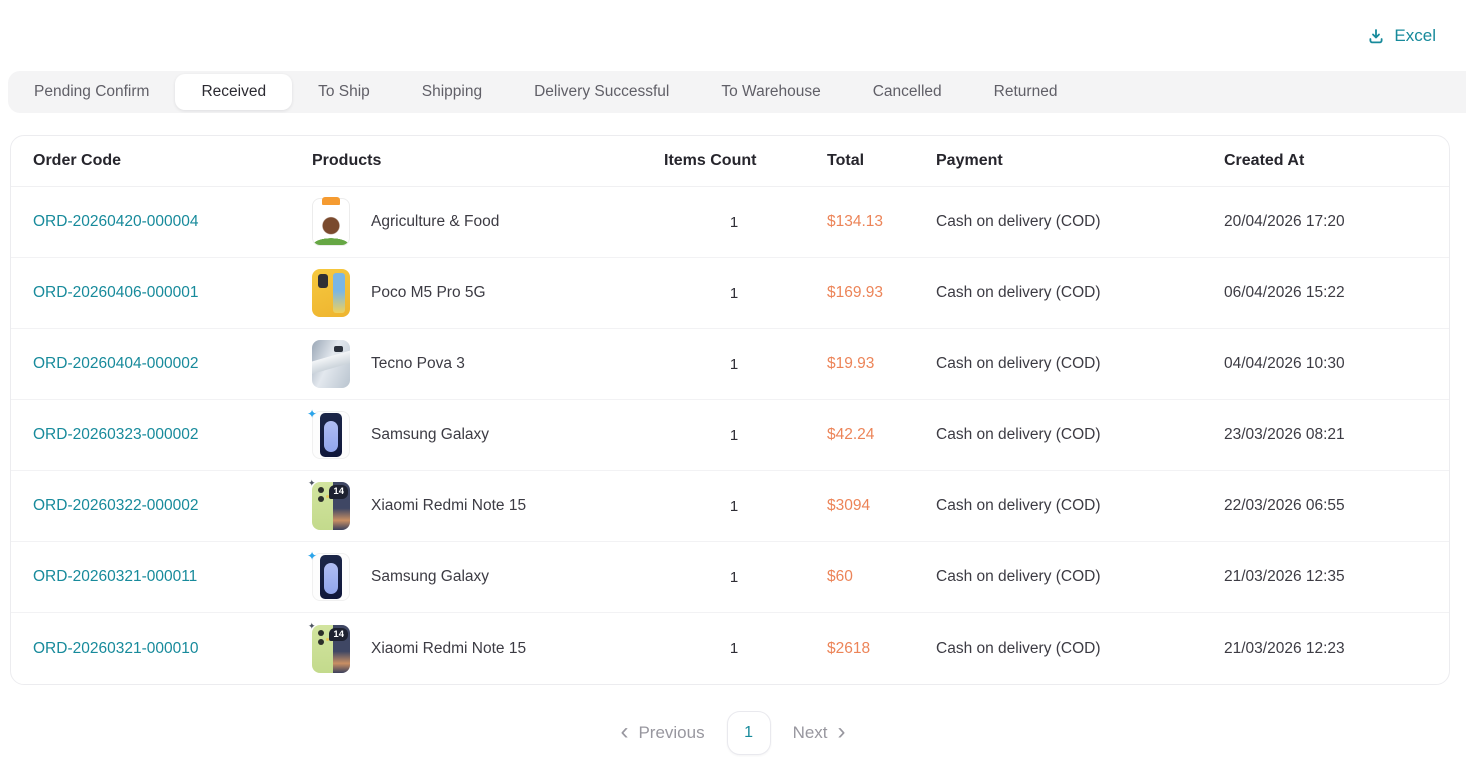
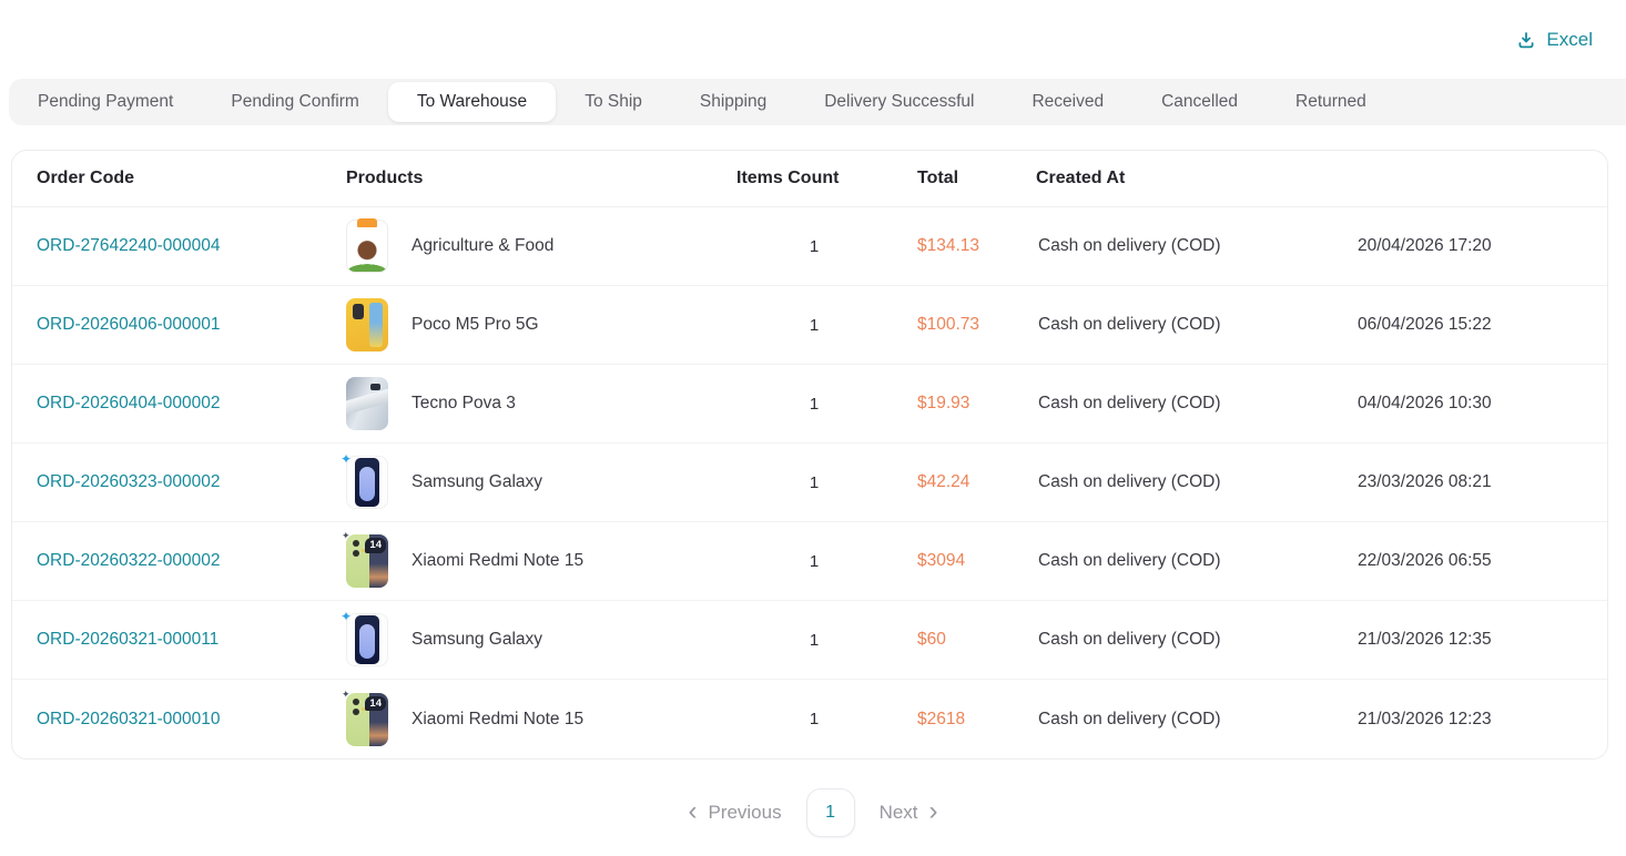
  Excel
+ Pending Payment
  Pending Confirm
- Received
+ To Warehouse
  To Ship
  Shipping
  Delivery Successful
- To Warehouse
+ Received
  Cancelled
  Returned
  Order Code
  Products
  Items Count
  Total
- Payment
  Created At
- ORD-20260420-000004
+ ORD-27642240-000004
  Agriculture & Food
  1
  $134.13
  Cash on delivery (COD)
  20/04/2026 17:20
  ORD-20260406-000001
  Poco M5 Pro 5G
  1
- $169.93
+ $100.73
  Cash on delivery (COD)
  06/04/2026 15:22
  ORD-20260404-000002
  Tecno Pova 3
  1
  $19.93
  Cash on delivery (COD)
  04/04/2026 10:30
  ORD-20260323-000002
  Samsung Galaxy
  1
  $42.24
  Cash on delivery (COD)
  23/03/2026 08:21
  ORD-20260322-000002
  14
  Xiaomi Redmi Note 15
  1
  $3094
  Cash on delivery (COD)
  22/03/2026 06:55
  ORD-20260321-000011
  Samsung Galaxy
  1
  $60
  Cash on delivery (COD)
  21/03/2026 12:35
  ORD-20260321-000010
  14
  Xiaomi Redmi Note 15
  1
  $2618
  Cash on delivery (COD)
  21/03/2026 12:23
  Previous
  1
  Next
